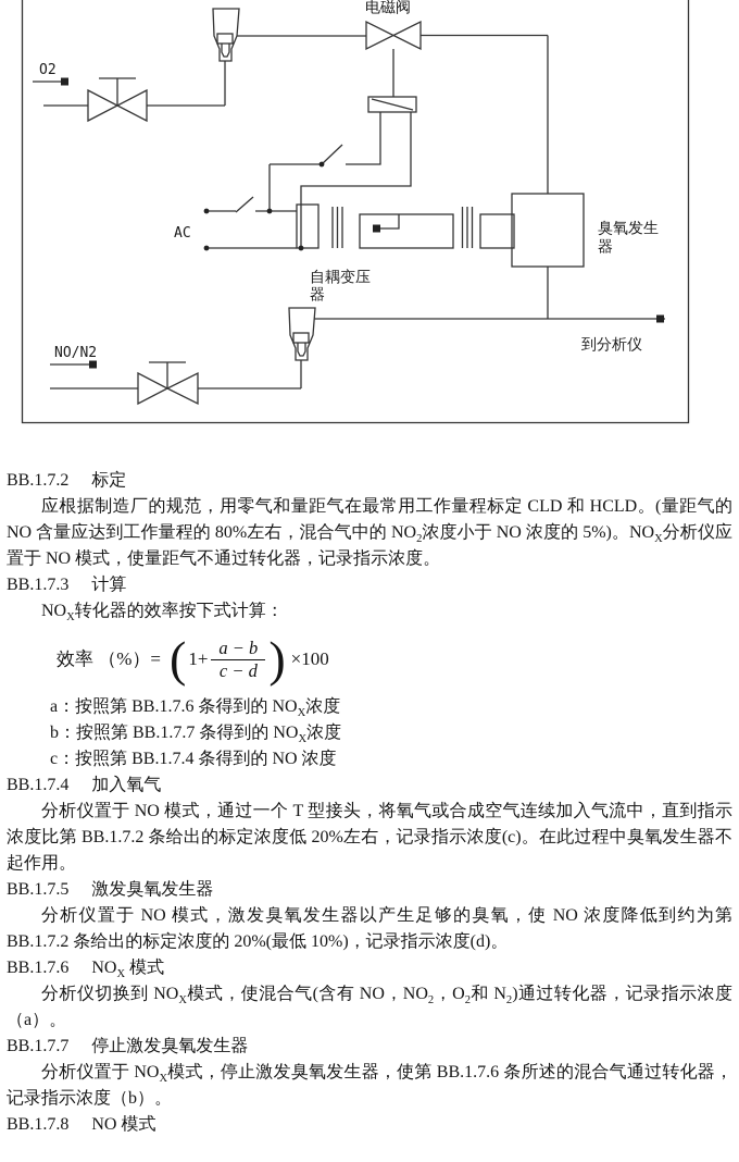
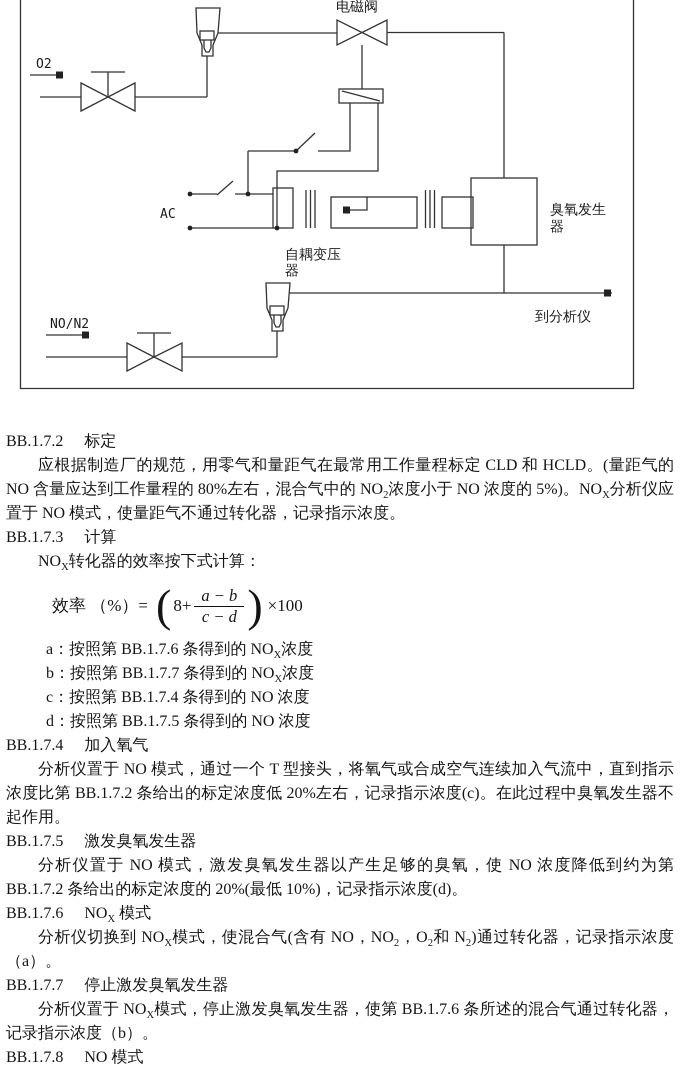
  O2
  电磁阀
  AC
  自耦变压
  器
  臭氧发生
  器
  到分析仪
  NO/N2
  BB.1.7.2 标定
  应根据制造厂的规范，用零气和量距气在最常用工作量程标定 CLD 和 HCLD。(量距气的 NO 含量应达到工作量程的 80%左右，混合气中的 NO2浓度小于 NO 浓度的 5%)。NOX分析仪应置于 NO 模式，使量距气不通过转化器，记录指示浓度。
  BB.1.7.3 计算
  NOX转化器的效率按下式计算：
  效率 （%）=
  (
- 1+
+ 8+
  a − b
  c − d
  )
  ×100
  a：按照第 BB.1.7.6 条得到的 NOX浓度
  b：按照第 BB.1.7.7 条得到的 NOX浓度
  c：按照第 BB.1.7.4 条得到的 NO 浓度
+ d：按照第 BB.1.7.5 条得到的 NO 浓度
  BB.1.7.4 加入氧气
  分析仪置于 NO 模式，通过一个 T 型接头，将氧气或合成空气连续加入气流中，直到指示浓度比第 BB.1.7.2 条给出的标定浓度低 20%左右，记录指示浓度(c)。在此过程中臭氧发生器不起作用。
  BB.1.7.5 激发臭氧发生器
  分析仪置于 NO 模式，激发臭氧发生器以产生足够的臭氧，使 NO 浓度降低到约为第 BB.1.7.2 条给出的标定浓度的 20%(最低 10%)，记录指示浓度(d)。
  BB.1.7.6 NOX 模式
  分析仪切换到 NOX模式，使混合气(含有 NO，NO2，O2和 N2)通过转化器，记录指示浓度（a）。
  BB.1.7.7 停止激发臭氧发生器
  分析仪置于 NOX模式，停止激发臭氧发生器，使第 BB.1.7.6 条所述的混合气通过转化器，记录指示浓度（b）。
  BB.1.7.8 NO 模式
